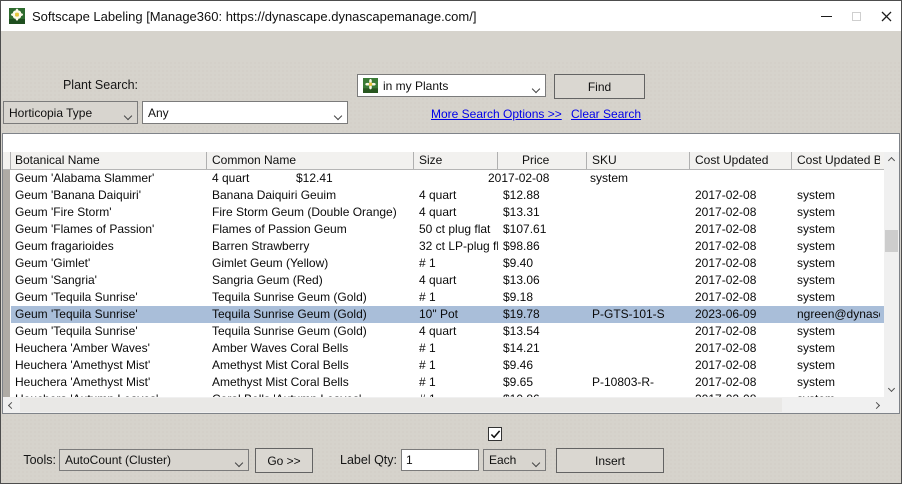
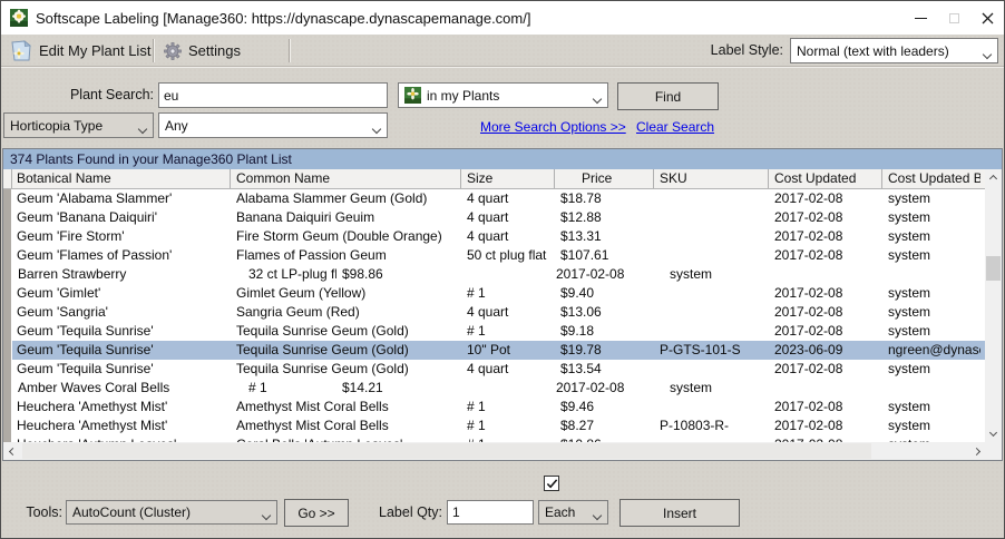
  Softscape Labeling [Manage360: https://dynascape.dynascapemanage.com/]
+ Edit My Plant List
+ Settings
+ Label Style:
+ Normal (text with leaders)
  Plant Search:
+ eu
  in my Plants
  Find
  Horticopia Type
  Any
  More Search Options >>
  Clear Search
+ 374 Plants Found in your Manage360 Plant List
  Botanical Name
  Common Name
  Size
  Price
  SKU
  Cost Updated
  Cost Updated B
  Geum 'Alabama Slammer'
+ Alabama Slammer Geum (Gold)
  4 quart
- $12.41
+ $18.78
  2017-02-08
  system
  Geum 'Banana Daiquiri'
  Banana Daiquiri Geuim
  4 quart
  $12.88
  2017-02-08
  system
  Geum 'Fire Storm'
  Fire Storm Geum (Double Orange)
  4 quart
  $13.31
  2017-02-08
  system
  Geum 'Flames of Passion'
  Flames of Passion Geum
  50 ct plug flat
  $107.61
  2017-02-08
  system
- Geum fragarioides
  Barren Strawberry
  32 ct LP-plug fl
  $98.86
  2017-02-08
  system
  Geum 'Gimlet'
  Gimlet Geum (Yellow)
  # 1
  $9.40
  2017-02-08
  system
  Geum 'Sangria'
  Sangria Geum (Red)
  4 quart
  $13.06
  2017-02-08
  system
  Geum 'Tequila Sunrise'
  Tequila Sunrise Geum (Gold)
  # 1
  $9.18
  2017-02-08
  system
  Geum 'Tequila Sunrise'
  Tequila Sunrise Geum (Gold)
  10" Pot
  $19.78
  P-GTS-101-S
  2023-06-09
  ngreen@dynas
  Geum 'Tequila Sunrise'
  Tequila Sunrise Geum (Gold)
  4 quart
  $13.54
  2017-02-08
  system
- Heuchera 'Amber Waves'
  Amber Waves Coral Bells
  # 1
  $14.21
  2017-02-08
  system
  Heuchera 'Amethyst Mist'
  Amethyst Mist Coral Bells
  # 1
  $9.46
  2017-02-08
  system
  Heuchera 'Amethyst Mist'
  Amethyst Mist Coral Bells
  # 1
- $9.65
+ $8.27
  P-10803-R-
  2017-02-08
  system
  Tools:
  AutoCount (Cluster)
  Go >>
  Label Qty:
  1
  Each
  Insert
